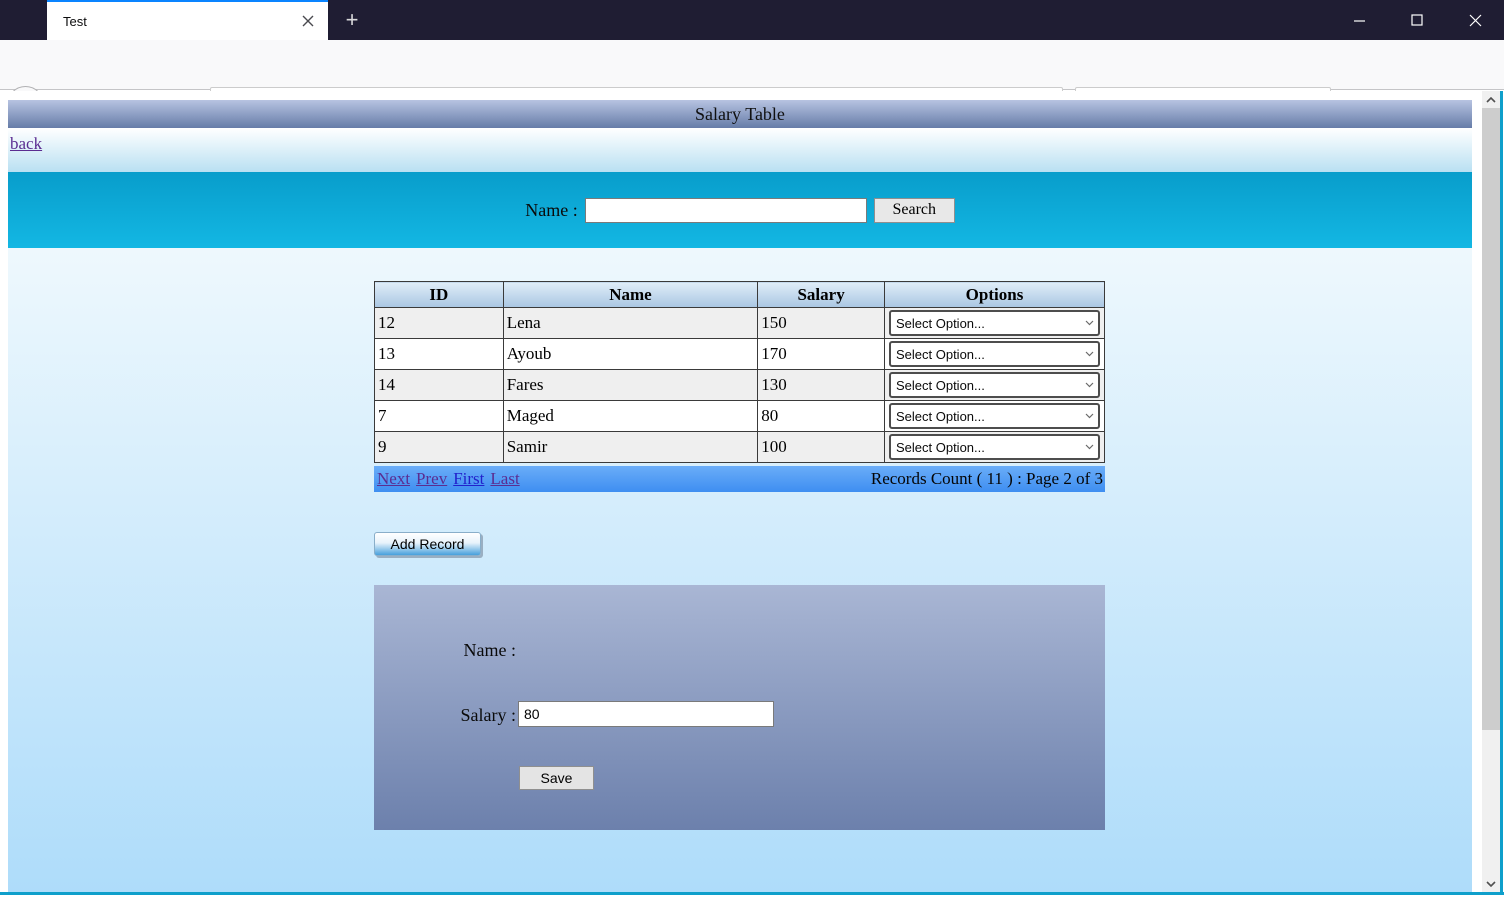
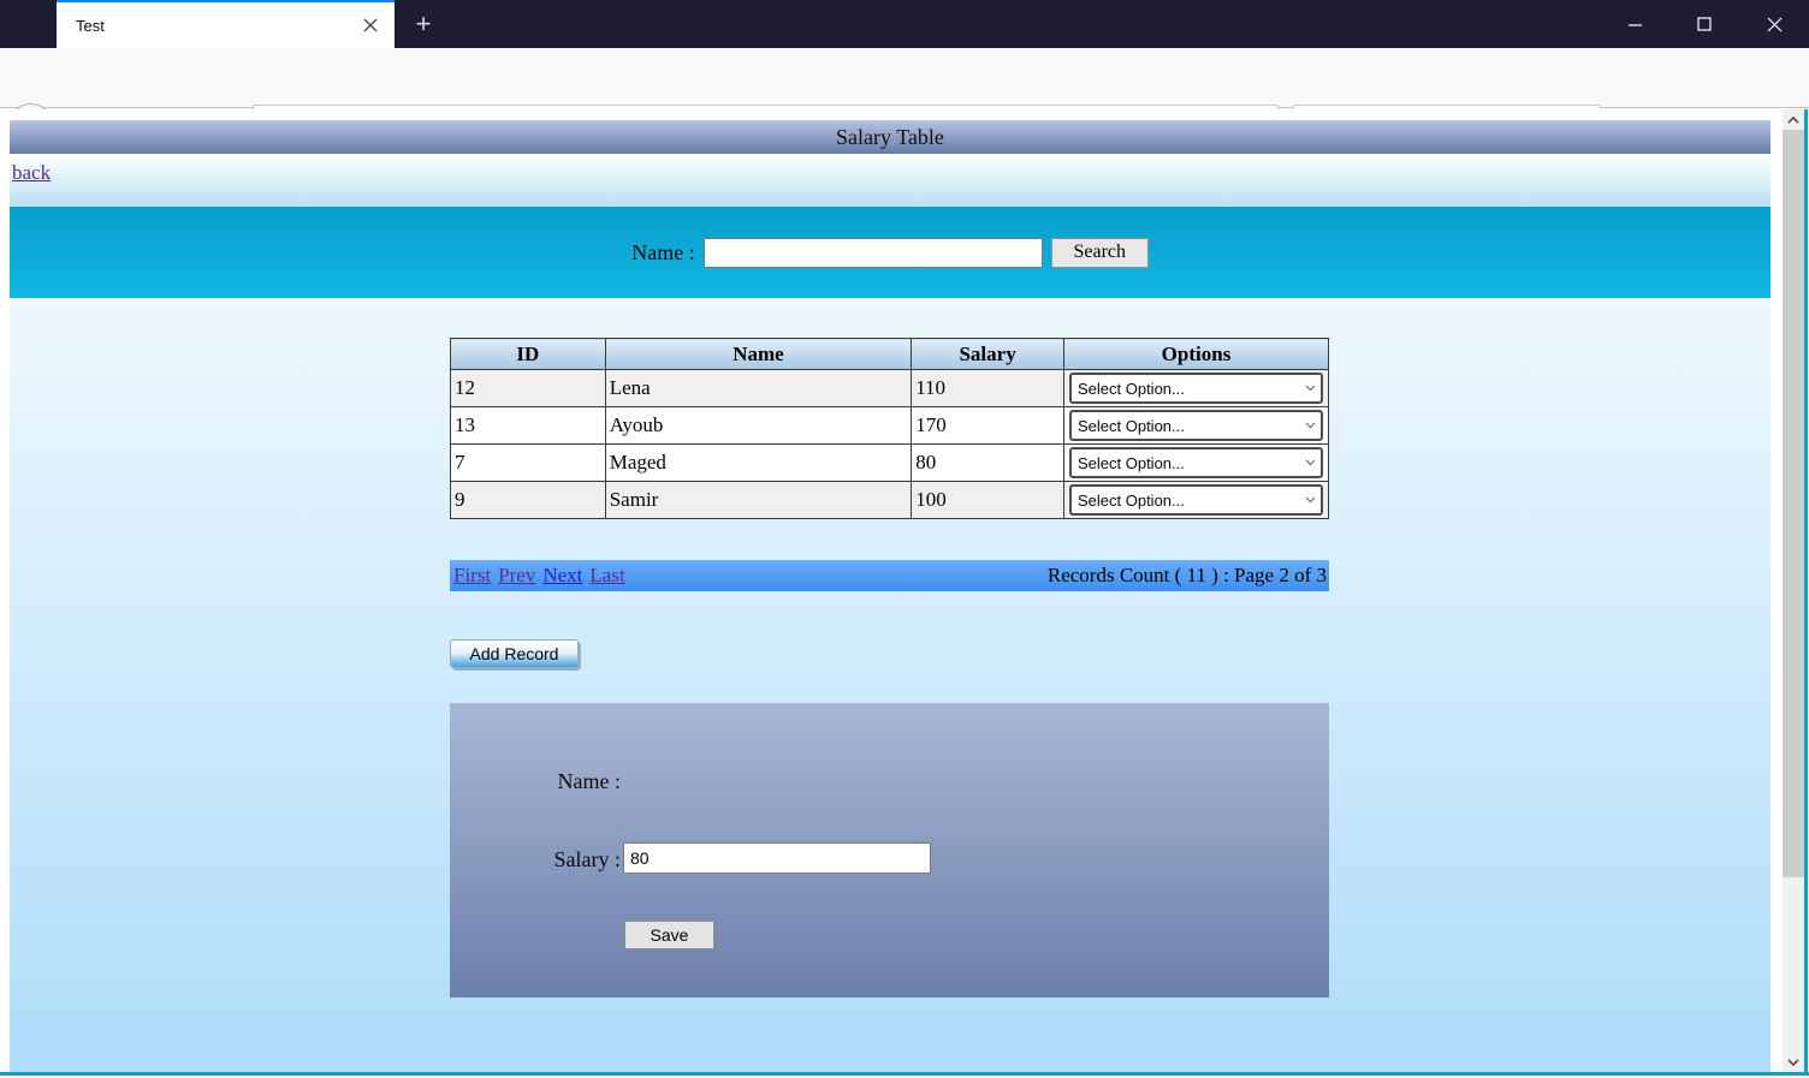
  Test
  +
  Salary Table
  back
  Name :
  Search
  ID	Name	Salary	Options
- 12	Lena	150	Select Option...
+ 12	Lena	110	Select Option...
  13	Ayoub	170	Select Option...
- 14	Fares	130	Select Option...
  7	Maged	80	Select Option...
  9	Samir	100	Select Option...
- Next
+ First
  Prev
- First
+ Next
  Last
  Records Count ( 11 ) : Page 2 of 3
  Add Record
  Name :
  Salary :
  80
  Save
